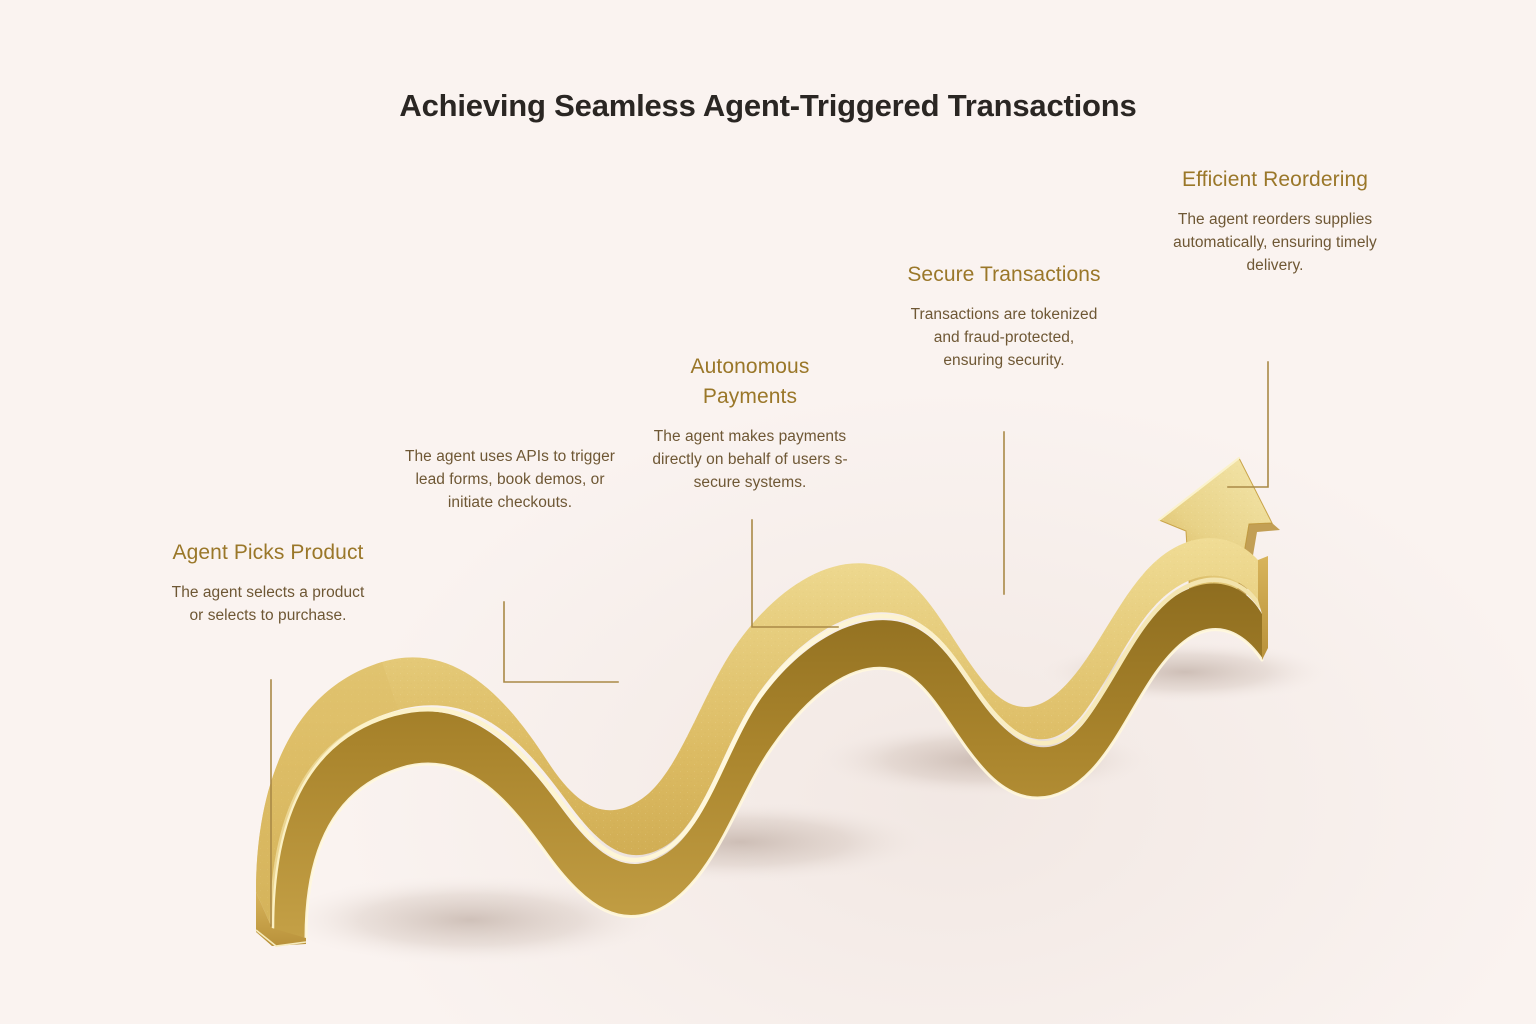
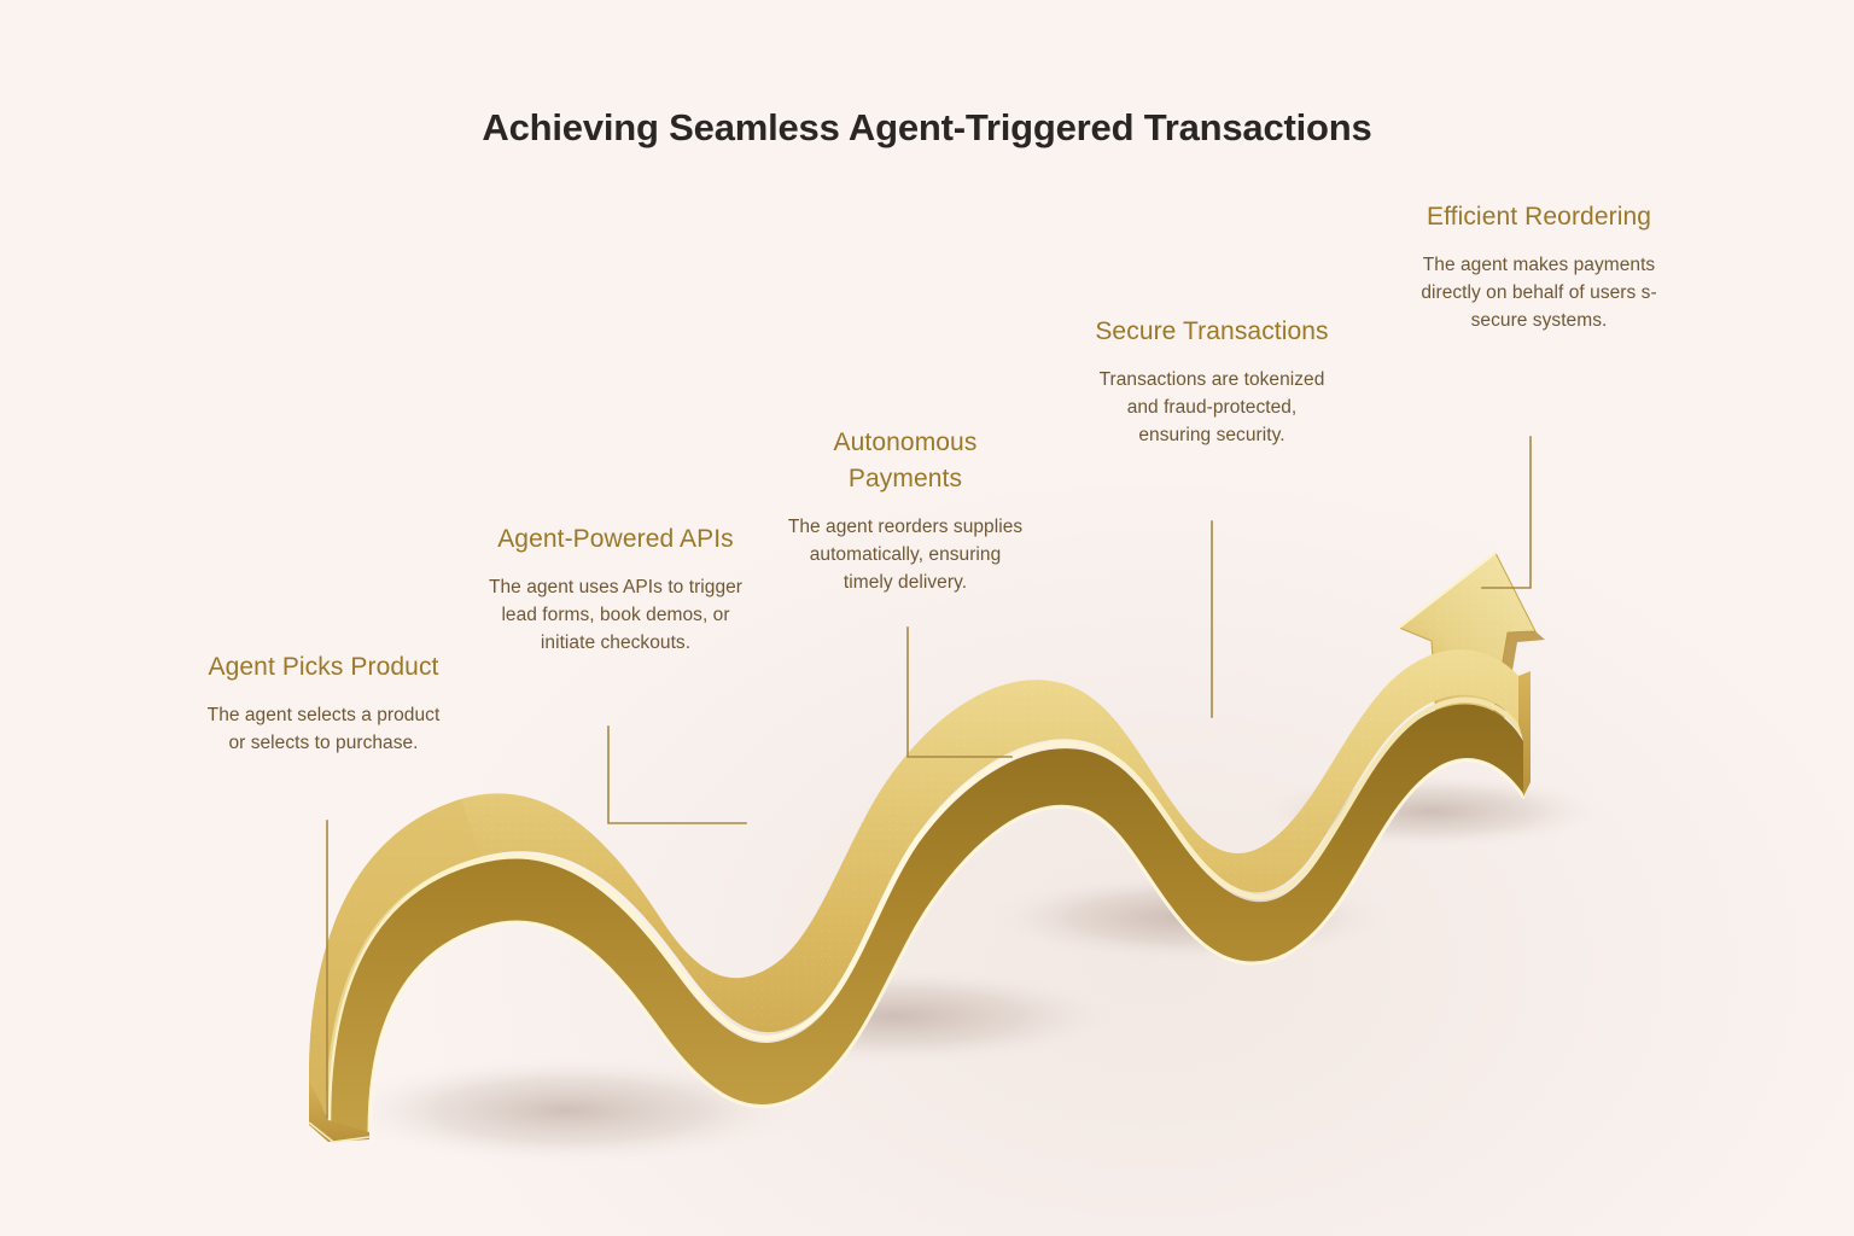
  Achieving Seamless Agent-Triggered Transactions
  Agent Picks Product
  The agent selects a product or selects to purchase.
+ Agent-Powered APIs
  The agent uses APIs to trigger lead forms, book demos, or initiate checkouts.
  Autonomous Payments
- The agent makes payments directly on behalf of users s- secure systems.
+ The agent reorders supplies automatically, ensuring timely delivery.
  Secure Transactions
  Transactions are tokenized and fraud-protected, ensuring security.
  Efficient Reordering
- The agent reorders supplies automatically, ensuring timely delivery.
+ The agent makes payments directly on behalf of users s- secure systems.
